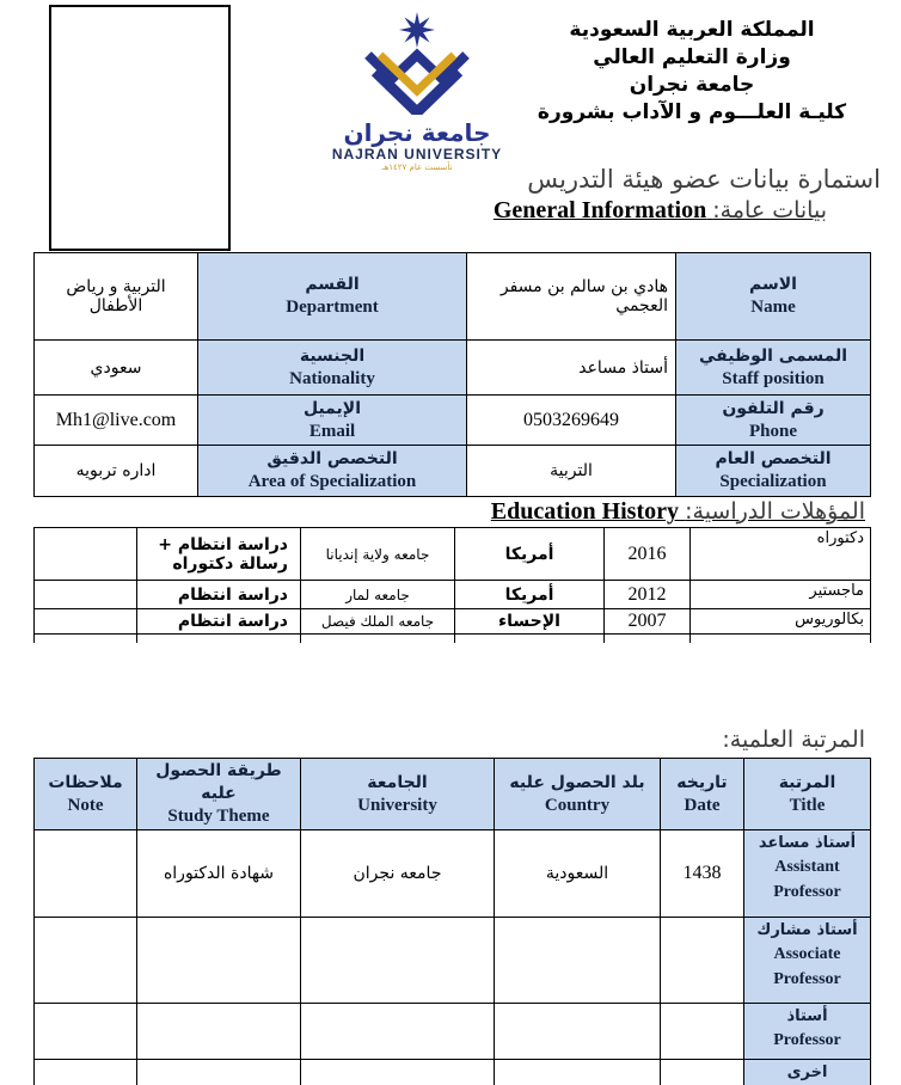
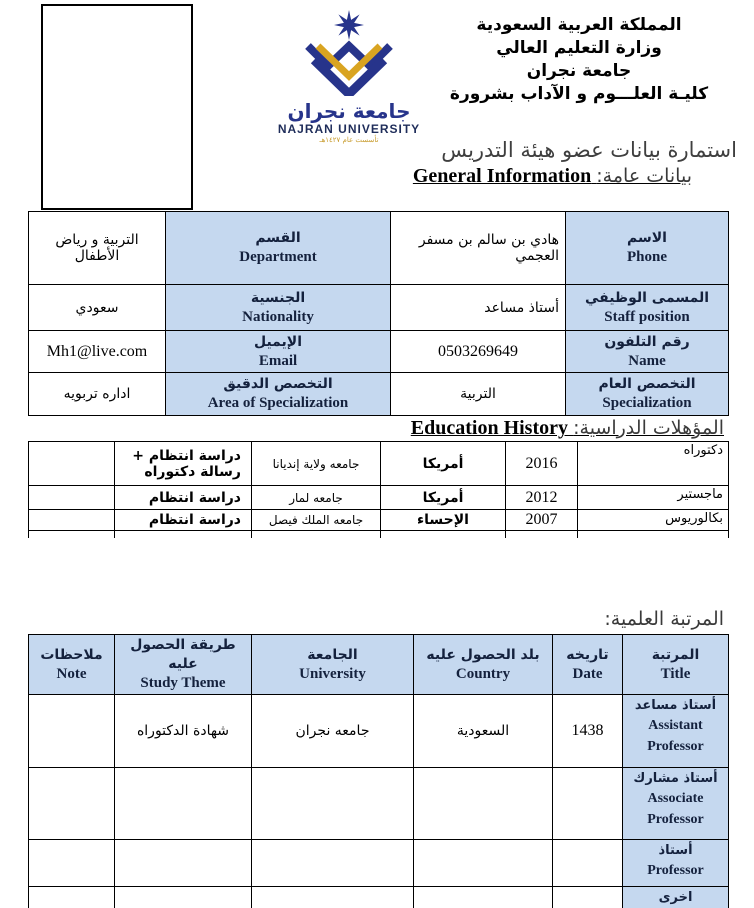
  جامعة نجران
  NAJRAN UNIVERSITY
  تأسست عام ١٤٢٧هـ
  المملكة العربية السعودية
  وزارة التعليم العالي
  جامعة نجران
  كليـة العلـــوم و الآداب بشرورة
  استمارة بيانات عضو هيئة التدريس
  بيانات عامة: General Information
- الاسم Name	هادي بن سالم بن مسفر العجمي	القسم Department	التربية و رياض الأطفال
+ الاسم Phone	هادي بن سالم بن مسفر العجمي	القسم Department	التربية و رياض الأطفال
  المسمى الوظيفي Staff position	أستاذ مساعد	الجنسية Nationality	سعودي
- رقم التلفون Phone	0503269649	الإيميل Email	Mh1@live.com
+ رقم التلفون Name	0503269649	الإيميل Email	Mh1@live.com
  التخصص العام Specialization	التربية	التخصص الدقيق Area of Specialization	اداره تربويه
  المؤهلات الدراسية: Education History
  دكتوراه	2016	أمريكا	جامعه ولاية إنديانا	دراسة انتظام + رسالة دكتوراه
  ماجستير	2012	أمريكا	جامعه لمار	دراسة انتظام
  بكالوريوس	2007	الإحساء	جامعه الملك فيصل	دراسة انتظام
  المرتبة العلمية:
  المرتبة Title	تاريخه Date	بلد الحصول عليه Country	الجامعة University	طريقة الحصول عليه Study Theme	ملاحظات Note
  أستاذ مساعد Assistant Professor	1438	السعودية	جامعه نجران	شهادة الدكتوراه
  أستاذ مشارك Associate Professor
  أستاذ Professor
  اخرى
